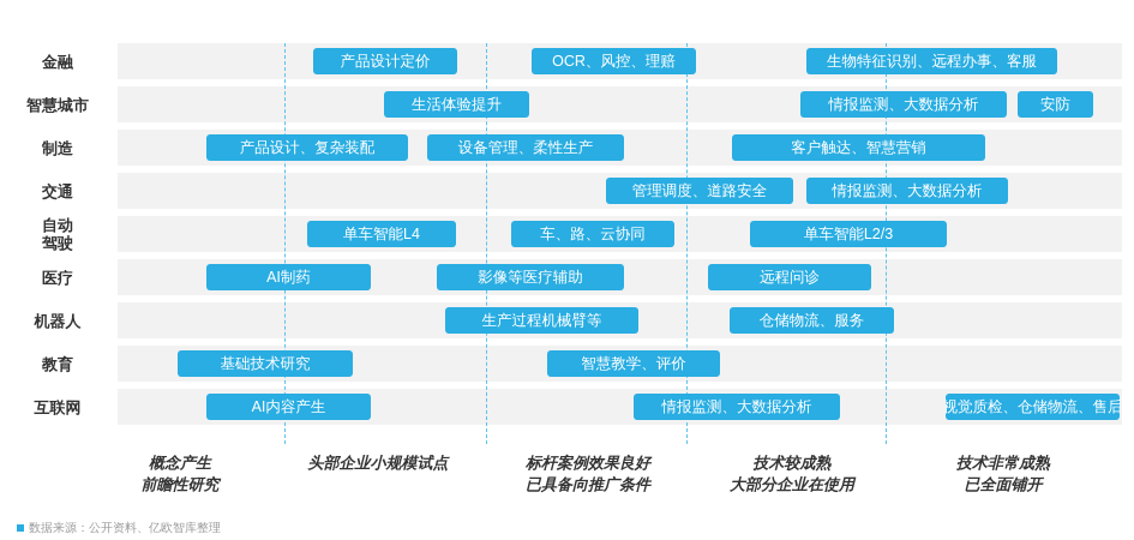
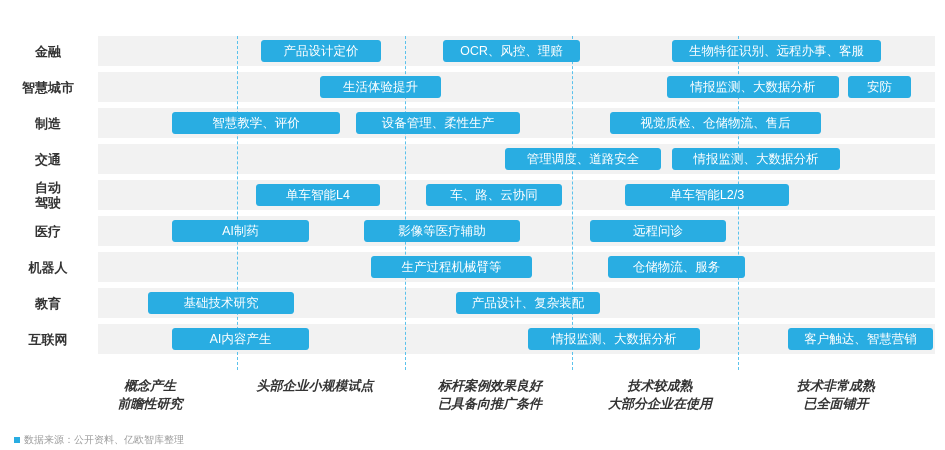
  金融
  产品设计定价
  OCR、风控、理赔
  生物特征识别、远程办事、客服
  智慧城市
  生活体验提升
  情报监测、大数据分析
  安防
  制造
- 产品设计、复杂装配
+ 智慧教学、评价
  设备管理、柔性生产
- 客户触达、智慧营销
+ 视觉质检、仓储物流、售后
  交通
  管理调度、道路安全
  情报监测、大数据分析
  自动
  驾驶
  单车智能L4
  车、路、云协同
  单车智能L2/3
  医疗
  AI制药
  影像等医疗辅助
  远程问诊
  机器人
  生产过程机械臂等
  仓储物流、服务
  教育
  基础技术研究
- 智慧教学、评价
+ 产品设计、复杂装配
  互联网
  AI内容产生
  情报监测、大数据分析
- 视觉质检、仓储物流、售后
+ 客户触达、智慧营销
  概念产生
  前瞻性研究
  头部企业小规模试点
  标杆案例效果良好
  已具备向推广条件
  技术较成熟
  大部分企业在使用
  技术非常成熟
  已全面铺开
  数据来源：公开资料、亿欧智库整理
